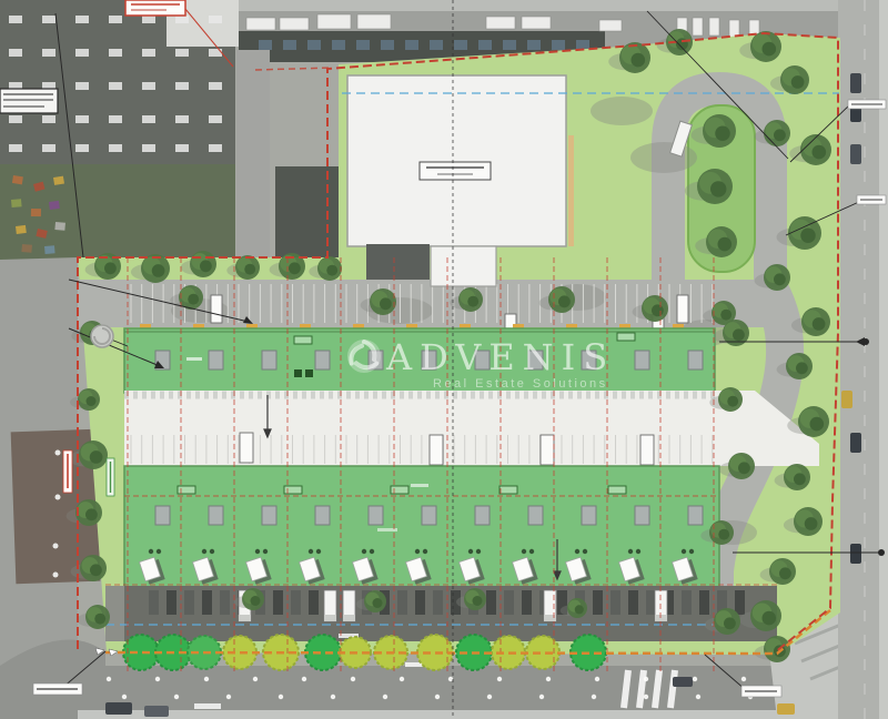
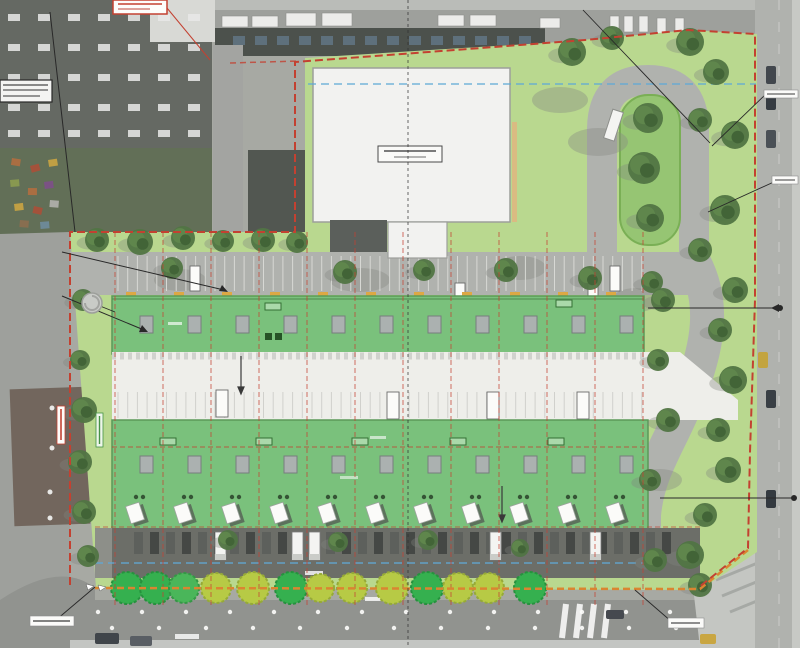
- ADVENIS
- Real Estate Solutions
